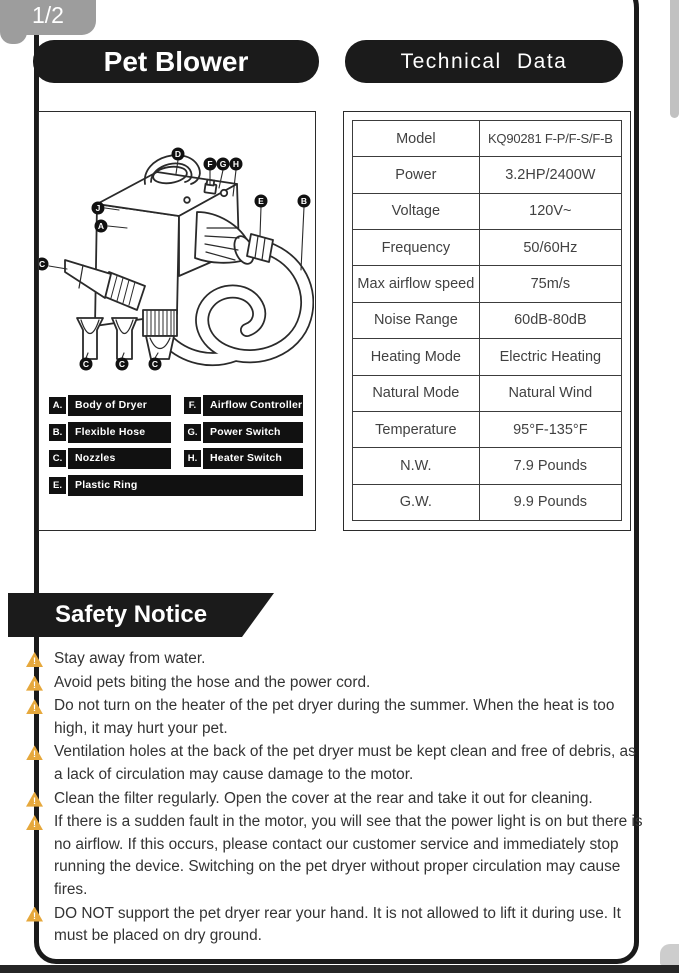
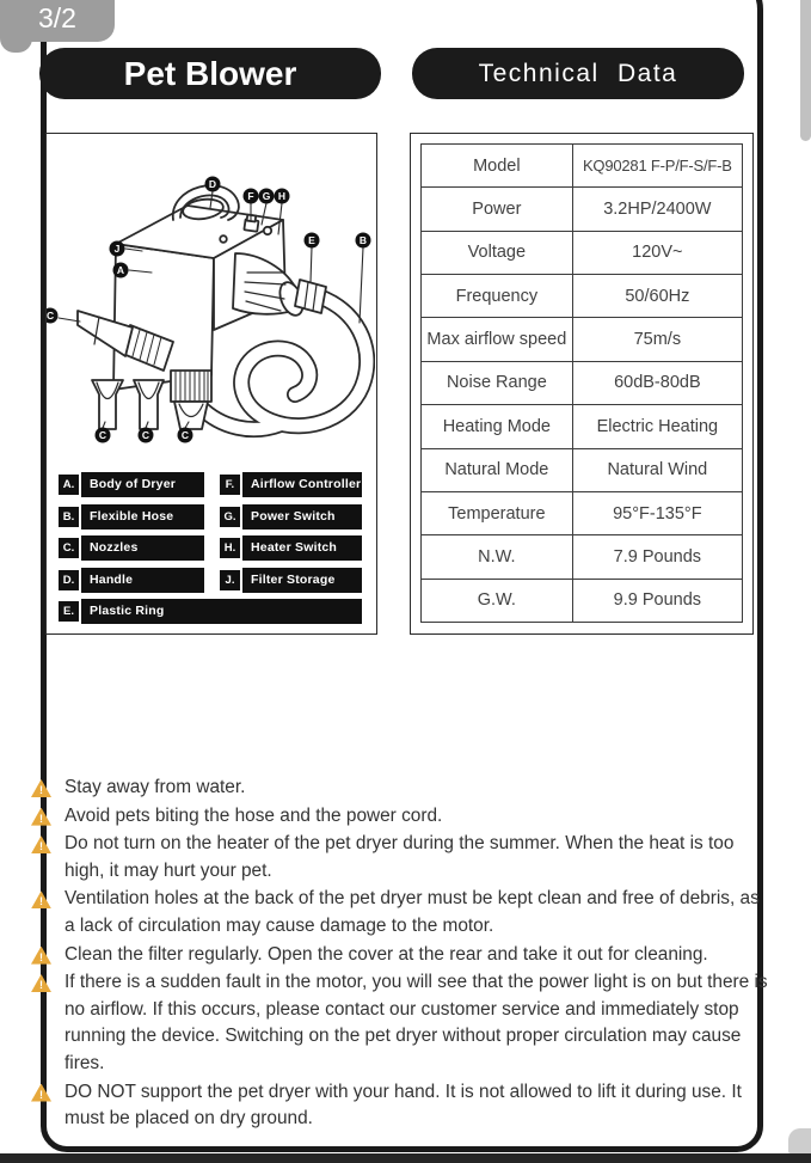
- 1/2
+ 3/2
  Pet Blower
  Technical Data
  D
  F
  G
  H
  E
  B
  J
  A
  C
  C
  C
  C
  A.
  Body of Dryer
  F.
  Airflow Controller
  B.
  Flexible Hose
  G.
  Power Switch
  C.
  Nozzles
  H.
  Heater Switch
+ D.
+ Handle
+ J.
+ Filter Storage
  E.
  Plastic Ring
  Model	KQ90281 F-P/F-S/F-B
  Power	3.2HP/2400W
  Voltage	120V~
  Frequency	50/60Hz
  Max airflow speed	75m/s
  Noise Range	60dB-80dB
  Heating Mode	Electric Heating
  Natural Mode	Natural Wind
  Temperature	95°F-135°F
  N.W.	7.9 Pounds
  G.W.	9.9 Pounds
- Safety Notice
  !
  Stay away from water.
  !
  Avoid pets biting the hose and the power cord.
  !
  Do not turn on the heater of the pet dryer during the summer. When the heat is too high, it may hurt your pet.
  !
  Ventilation holes at the back of the pet dryer must be kept clean and free of debris, as a lack of circulation may cause damage to the motor.
  !
  Clean the filter regularly. Open the cover at the rear and take it out for cleaning.
  !
  If there is a sudden fault in the motor, you will see that the power light is on but there is no airflow. If this occurs, please contact our customer service and immediately stop running the device. Switching on the pet dryer without proper circulation may cause fires.
  !
- DO NOT support the pet dryer rear your hand. It is not allowed to lift it during use. It must be placed on dry ground.
+ DO NOT support the pet dryer with your hand. It is not allowed to lift it during use. It must be placed on dry ground.
